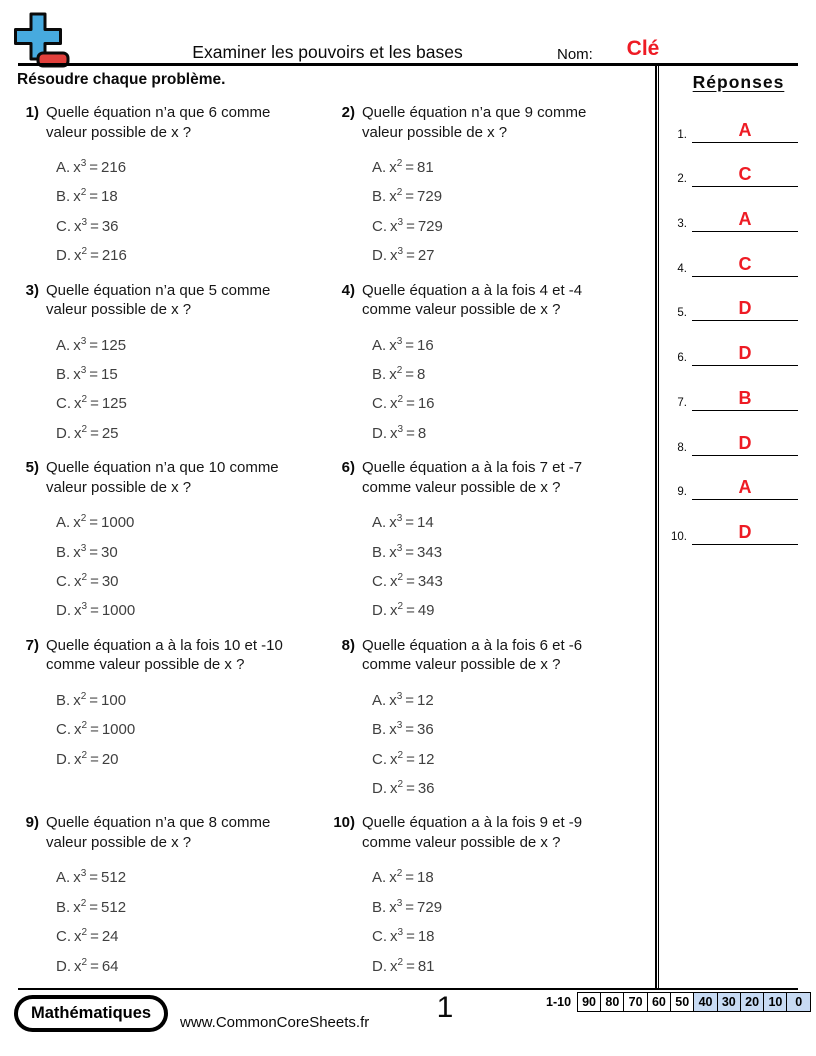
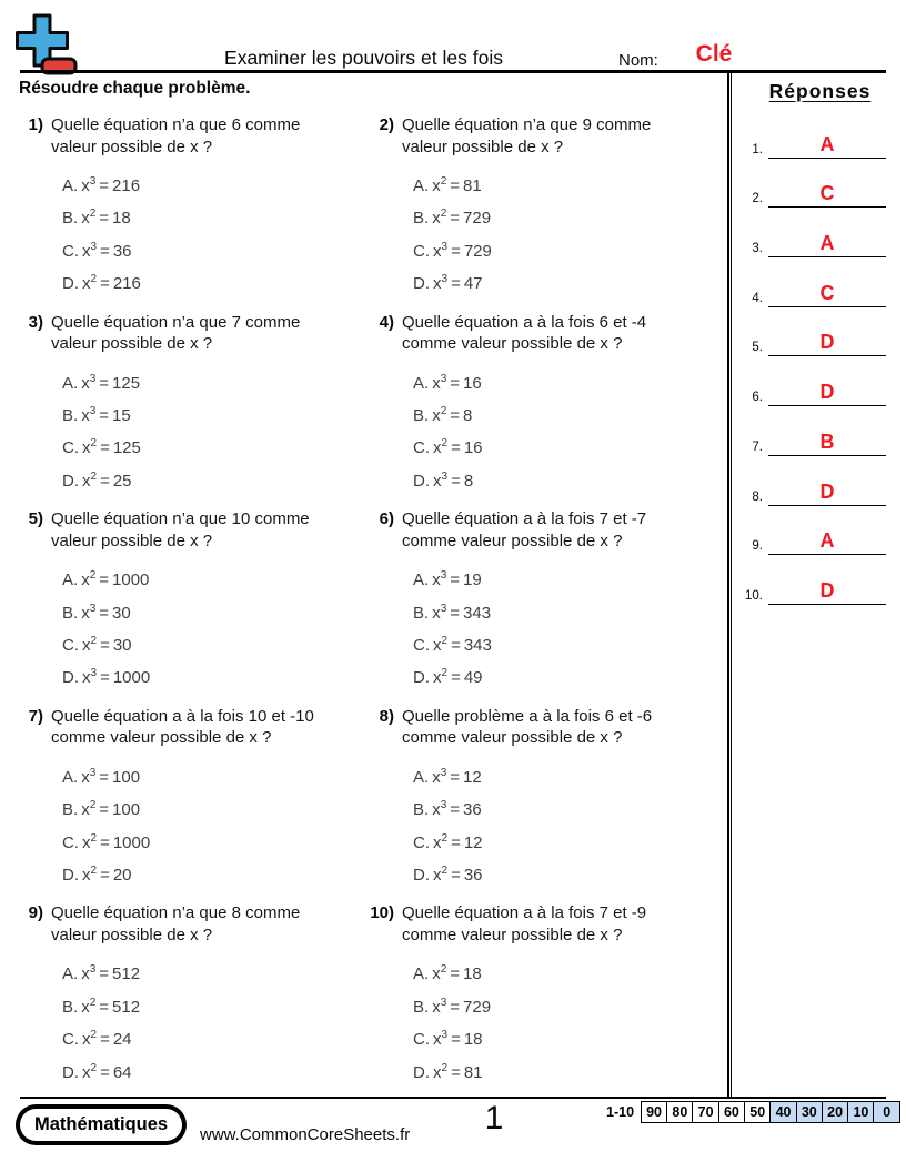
- Examiner les pouvoirs et les bases
+ Examiner les pouvoirs et les fois
  Nom:
  Clé
  Résoudre chaque problème.
  1)
  Quelle équation n’a que 6 comme
  valeur possible de x ?
  A. x3 = 216
  B. x2 = 18
  C. x3 = 36
  D. x2 = 216
  2)
  Quelle équation n’a que 9 comme
  valeur possible de x ?
  A. x2 = 81
  B. x2 = 729
  C. x3 = 729
- D. x3 = 27
+ D. x3 = 47
  3)
- Quelle équation n’a que 5 comme
+ Quelle équation n’a que 7 comme
  valeur possible de x ?
  A. x3 = 125
  B. x3 = 15
  C. x2 = 125
  D. x2 = 25
  4)
- Quelle équation a à la fois 4 et -4
+ Quelle équation a à la fois 6 et -4
  comme valeur possible de x ?
  A. x3 = 16
  B. x2 = 8
  C. x2 = 16
  D. x3 = 8
  5)
  Quelle équation n’a que 10 comme
  valeur possible de x ?
  A. x2 = 1000
  B. x3 = 30
  C. x2 = 30
  D. x3 = 1000
  6)
  Quelle équation a à la fois 7 et -7
  comme valeur possible de x ?
- A. x3 = 14
+ A. x3 = 19
  B. x3 = 343
  C. x2 = 343
  D. x2 = 49
  7)
  Quelle équation a à la fois 10 et -10
  comme valeur possible de x ?
+ A. x3 = 100
  B. x2 = 100
  C. x2 = 1000
  D. x2 = 20
  8)
- Quelle équation a à la fois 6 et -6
+ Quelle problème a à la fois 6 et -6
  comme valeur possible de x ?
  A. x3 = 12
  B. x3 = 36
  C. x2 = 12
  D. x2 = 36
  9)
  Quelle équation n’a que 8 comme
  valeur possible de x ?
  A. x3 = 512
  B. x2 = 512
  C. x2 = 24
  D. x2 = 64
  10)
- Quelle équation a à la fois 9 et -9
+ Quelle équation a à la fois 7 et -9
  comme valeur possible de x ?
  A. x2 = 18
  B. x3 = 729
  C. x3 = 18
  D. x2 = 81
  Réponses
  1.
  A
  2.
  C
  3.
  A
  4.
  C
  5.
  D
  6.
  D
  7.
  B
  8.
  D
  9.
  A
  10.
  D
  Mathématiques
  www.CommonCoreSheets.fr
  1
  1-10
  90
  80
  70
  60
  50
  40
  30
  20
  10
  0
